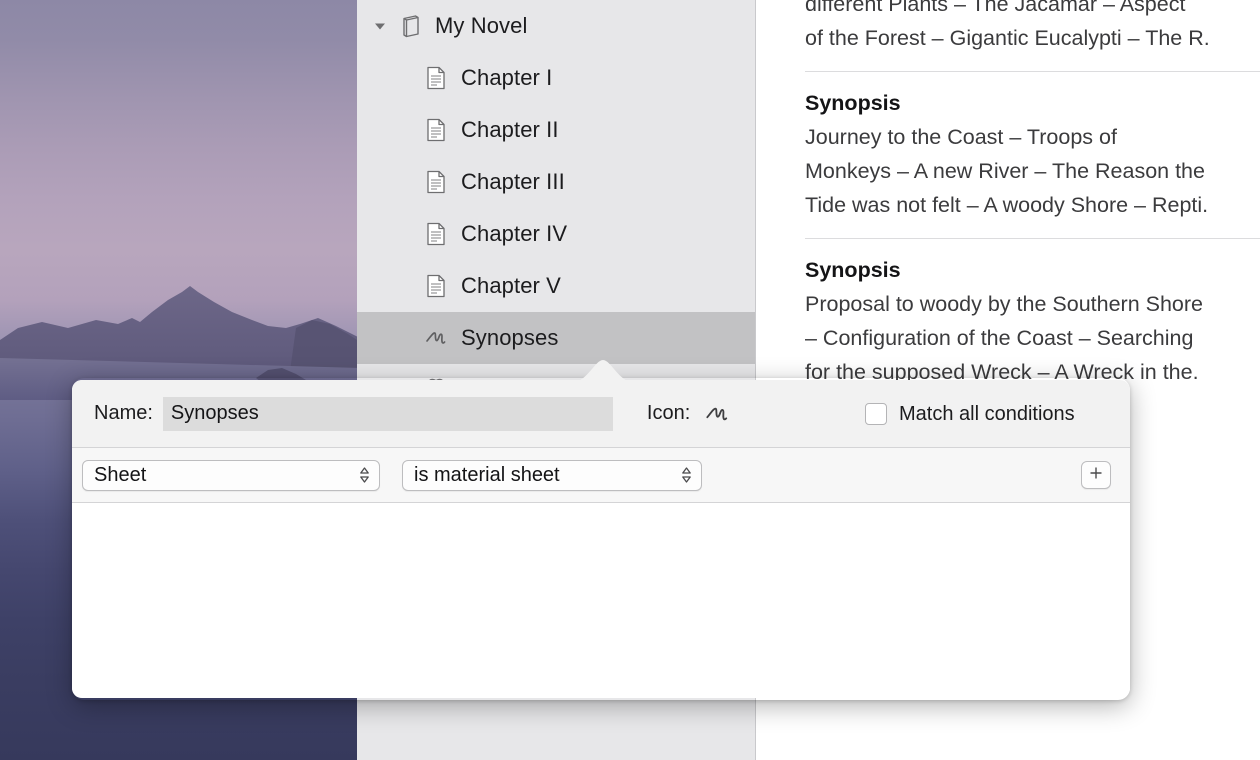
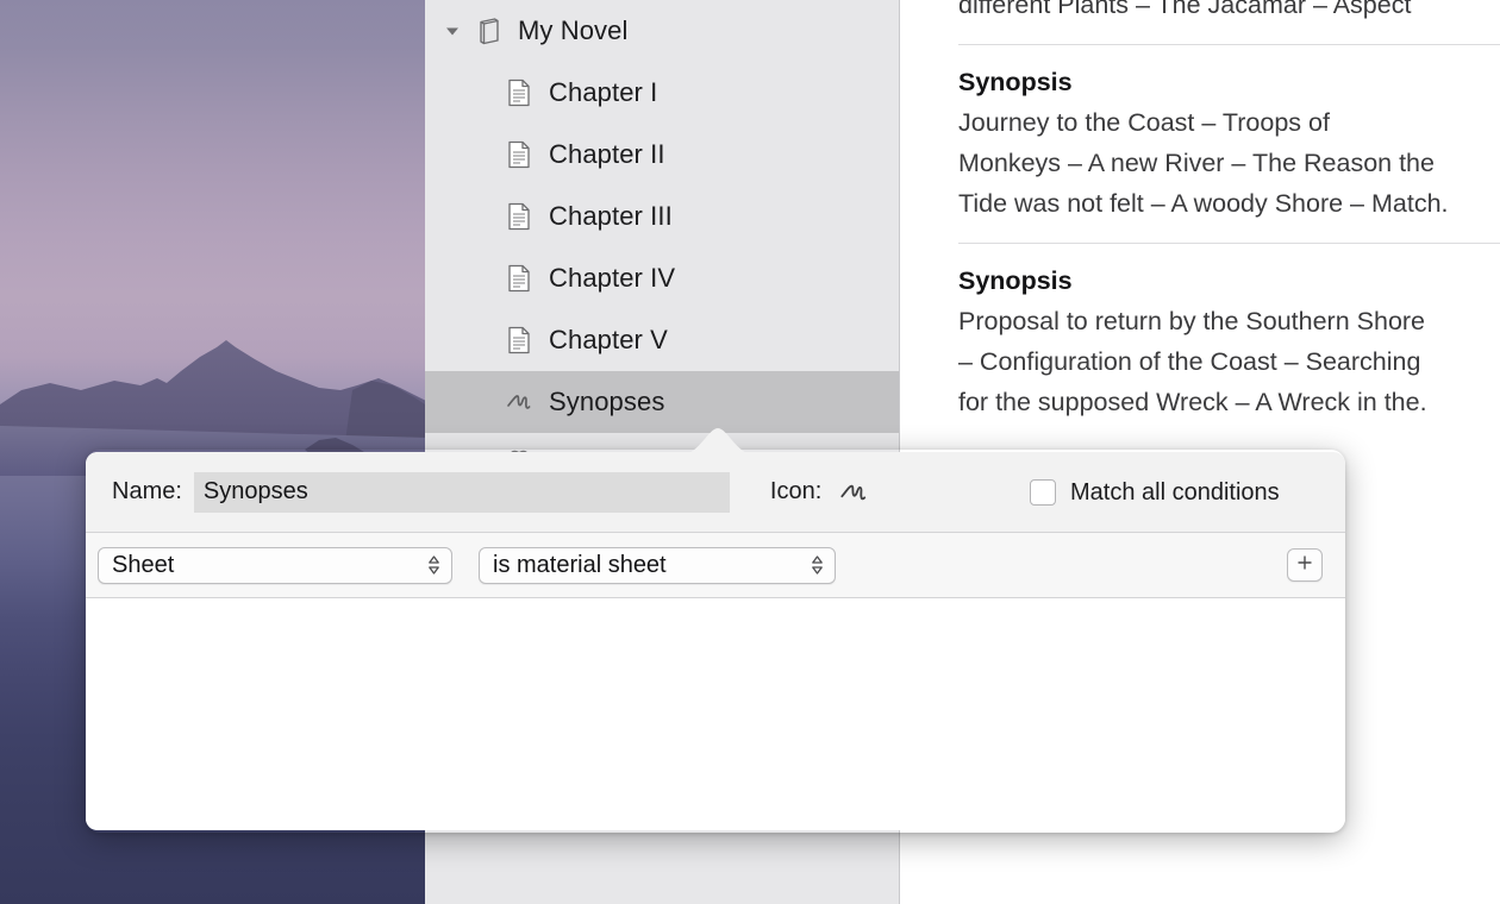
  My Novel
  Chapter I
  Chapter II
  Chapter III
  Chapter IV
  Chapter V
  Synopses
  different Plants – The Jacamar – Aspect
- of the Forest – Gigantic Eucalypti – The R.
  Synopsis
  Journey to the Coast – Troops of
  Monkeys – A new River – The Reason the
- Tide was not felt – A woody Shore – Repti.
+ Tide was not felt – A woody Shore – Match.
  Synopsis
- Proposal to woody by the Southern Shore
+ Proposal to return by the Southern Shore
  – Configuration of the Coast – Searching
  for the supposed Wreck – A Wreck in the.
  Name:
  Synopses
  Icon:
  Match all conditions
  Sheet
  is material sheet
